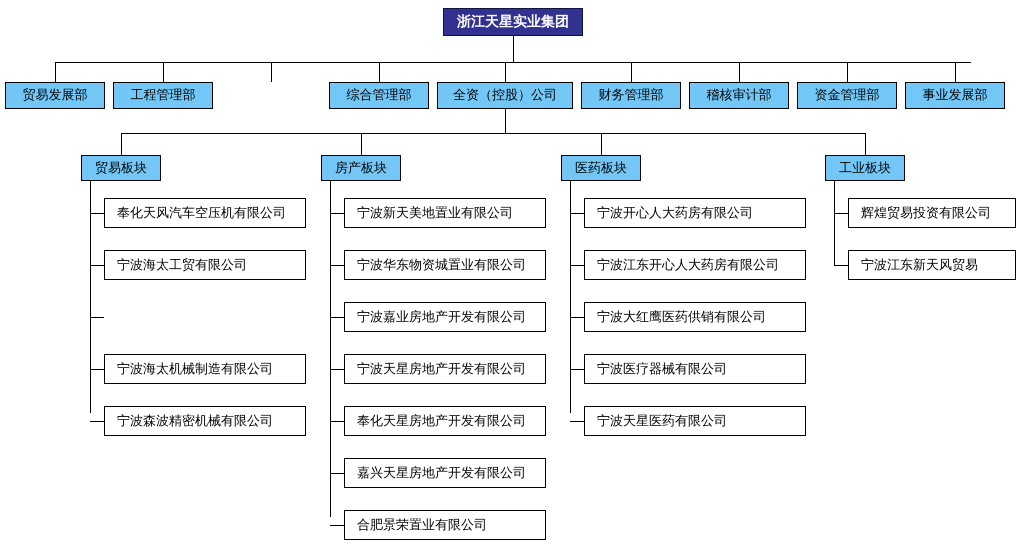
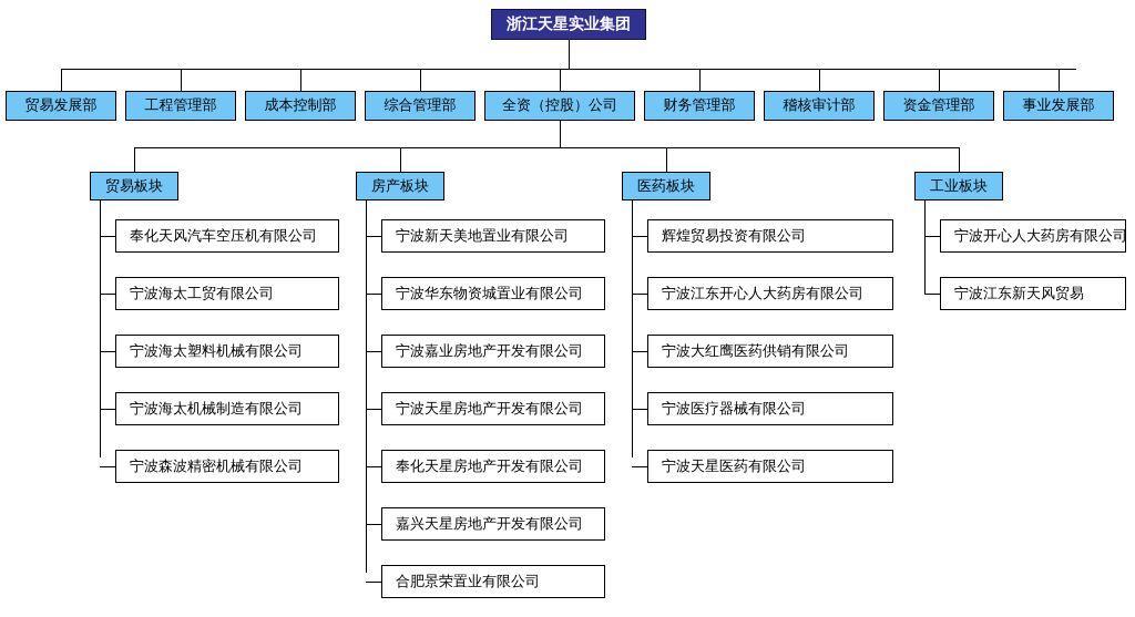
  浙江天星实业集团
  贸易发展部
  工程管理部
+ 成本控制部
  综合管理部
  全资（控股）公司
  财务管理部
  稽核审计部
  资金管理部
  事业发展部
  贸易板块
  房产板块
  医药板块
  工业板块
  奉化天风汽车空压机有限公司
  宁波海太工贸有限公司
+ 宁波海太塑料机械有限公司
  宁波海太机械制造有限公司
  宁波森波精密机械有限公司
  宁波新天美地置业有限公司
  宁波华东物资城置业有限公司
  宁波嘉业房地产开发有限公司
  宁波天星房地产开发有限公司
  奉化天星房地产开发有限公司
  嘉兴天星房地产开发有限公司
  合肥景荣置业有限公司
- 宁波开心人大药房有限公司
+ 辉煌贸易投资有限公司
  宁波江东开心人大药房有限公司
  宁波大红鹰医药供销有限公司
  宁波医疗器械有限公司
  宁波天星医药有限公司
- 辉煌贸易投资有限公司
+ 宁波开心人大药房有限公司
  宁波江东新天风贸易
